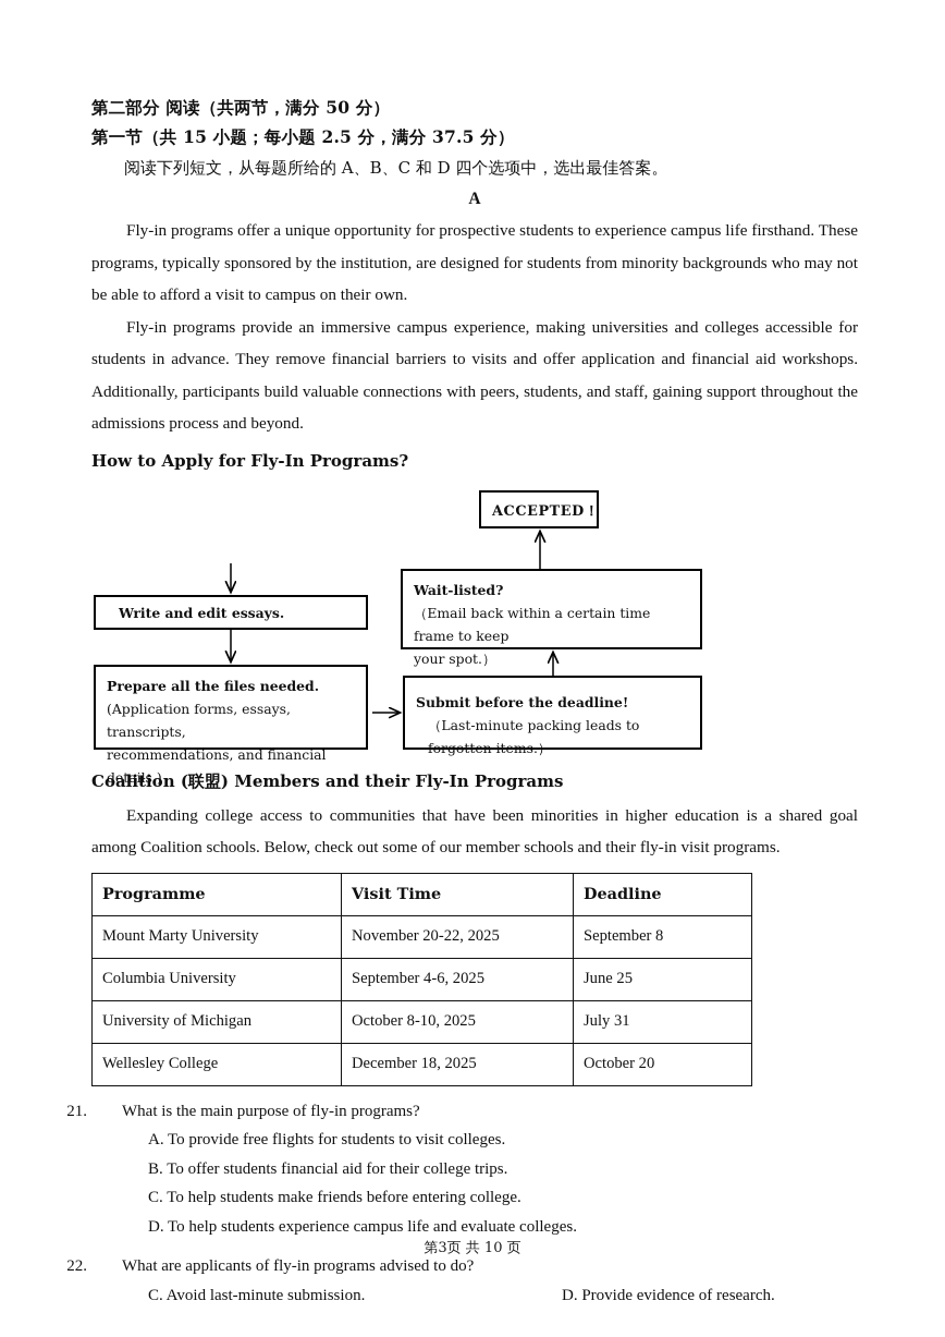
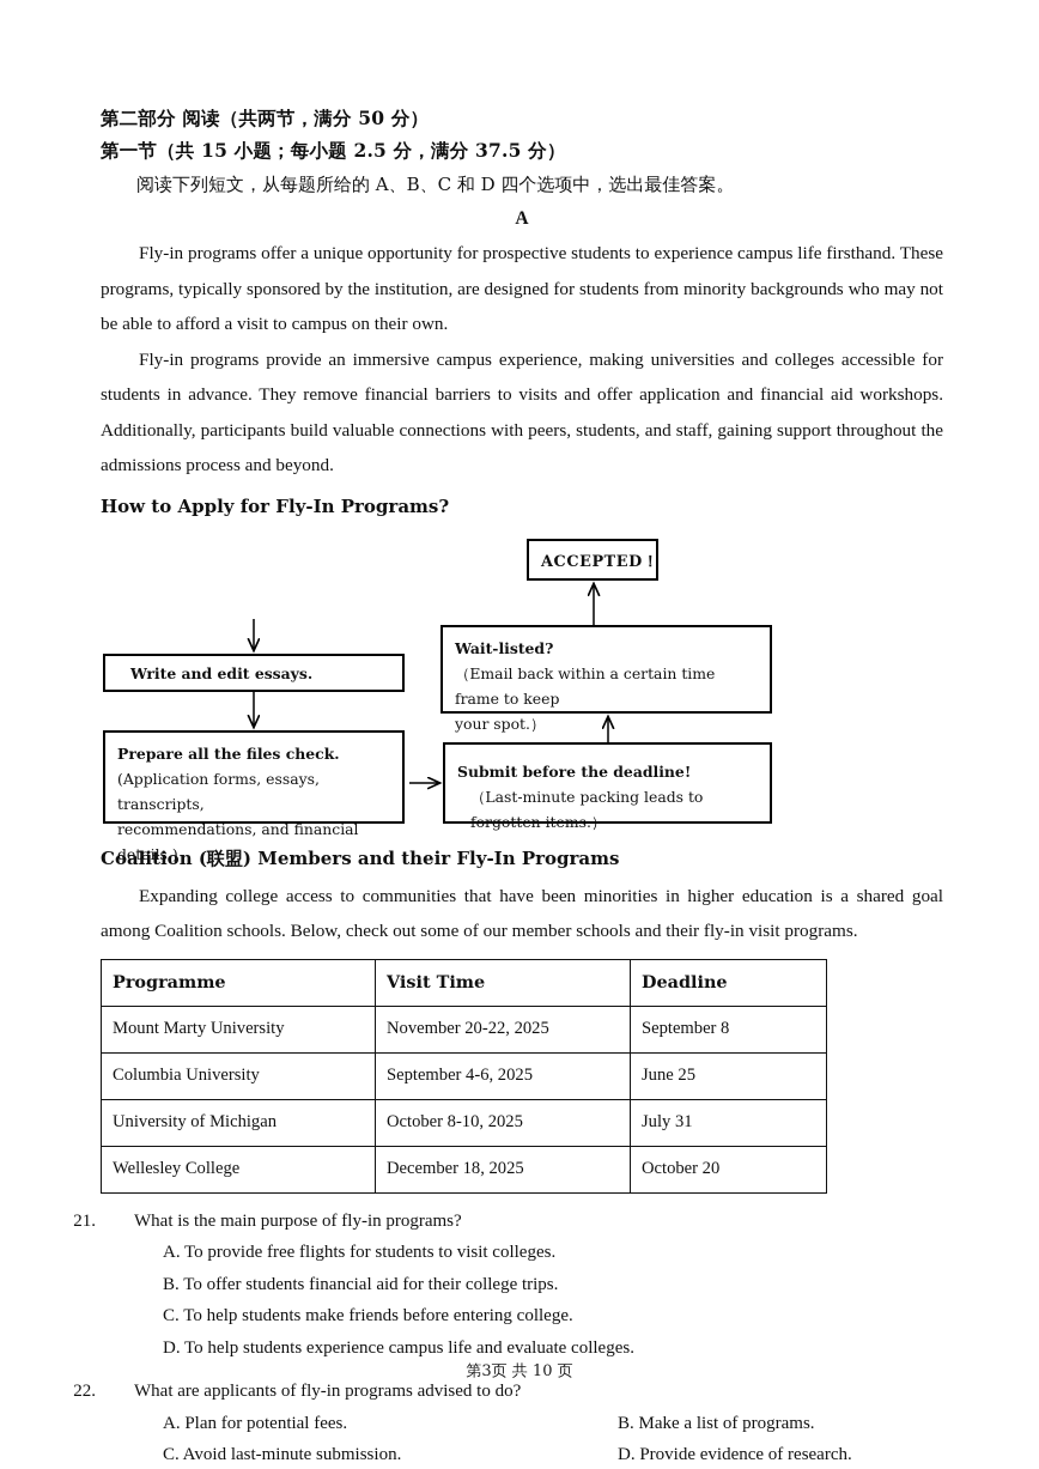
  第二部分 阅读（共两节，满分 50 分）
  第一节（共 15 小题；每小题 2.5 分，满分 37.5 分）
  阅读下列短文，从每题所给的 A、B、C 和 D 四个选项中，选出最佳答案。
  A
  Fly-in programs offer a unique opportunity for prospective students to experience campus life firsthand. These programs, typically sponsored by the institution, are designed for students from minority backgrounds who may not be able to afford a visit to campus on their own.
  Fly-in programs provide an immersive campus experience, making universities and colleges accessible for students in advance. They remove financial barriers to visits and offer application and financial aid workshops. Additionally, participants build valuable connections with peers, students, and staff, gaining support throughout the admissions process and beyond.
  How to Apply for Fly-In Programs?
  Write and edit essays.
- Prepare all the files needed.
+ Prepare all the files check.
  (Application forms, essays, transcripts,
  recommendations, and financial details.)
  ACCEPTED！
  Wait-listed?
  （Email back within a certain time frame to keep
  your spot.）
  Submit before the deadline!
  （Last-minute packing leads to forgotten items.）
  Coalition (联盟) Members and their Fly-In Programs
  Expanding college access to communities that have been minorities in higher education is a shared goal among Coalition schools. Below, check out some of our member schools and their fly-in visit programs.
  Programme	Visit Time	Deadline
  Mount Marty University	November 20-22, 2025	September 8
  Columbia University	September 4-6, 2025	June 25
  University of Michigan	October 8-10, 2025	July 31
  Wellesley College	December 18, 2025	October 20
  21.
  What is the main purpose of fly-in programs?
  A. To provide free flights for students to visit colleges.
  B. To offer students financial aid for their college trips.
  C. To help students make friends before entering college.
  D. To help students experience campus life and evaluate colleges.
  22.
  What are applicants of fly-in programs advised to do?
+ A. Plan for potential fees.
+ B. Make a list of programs.
  C. Avoid last-minute submission.
  D. Provide evidence of research.
  第3页 共 10 页
